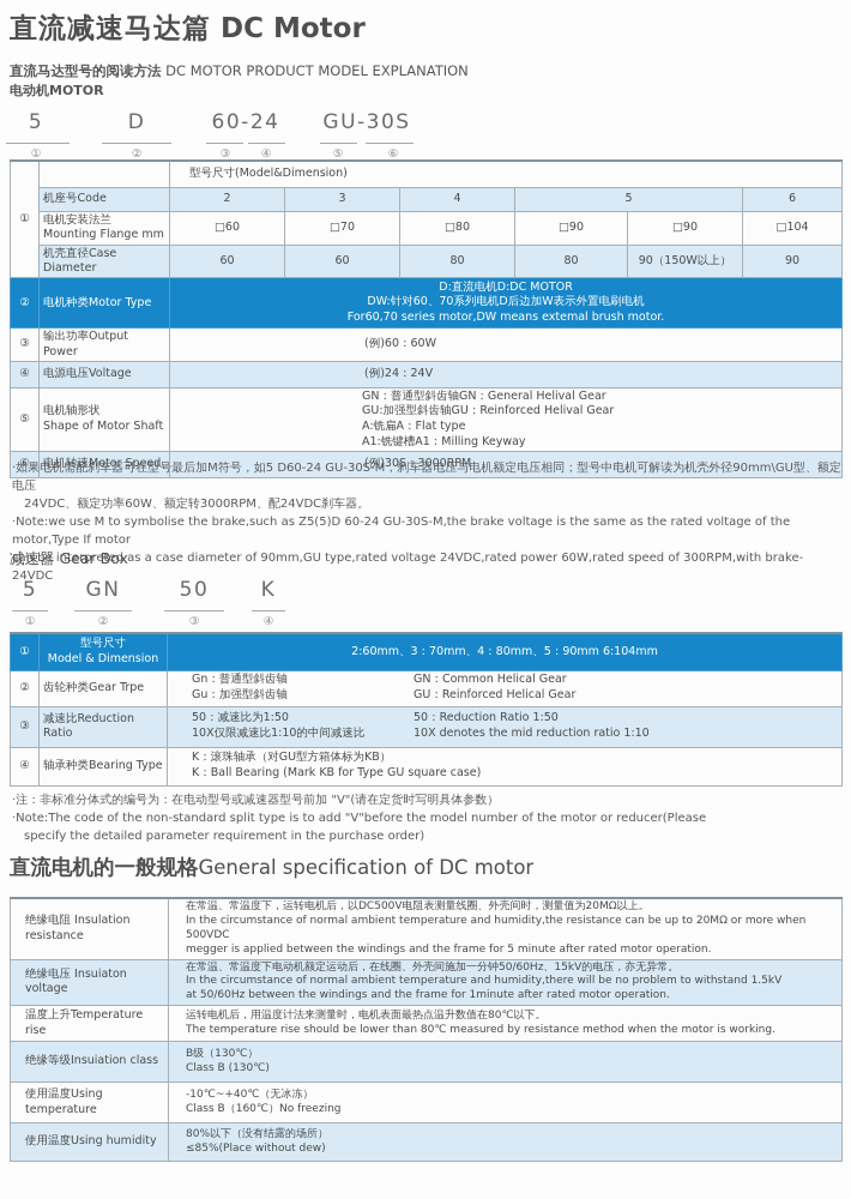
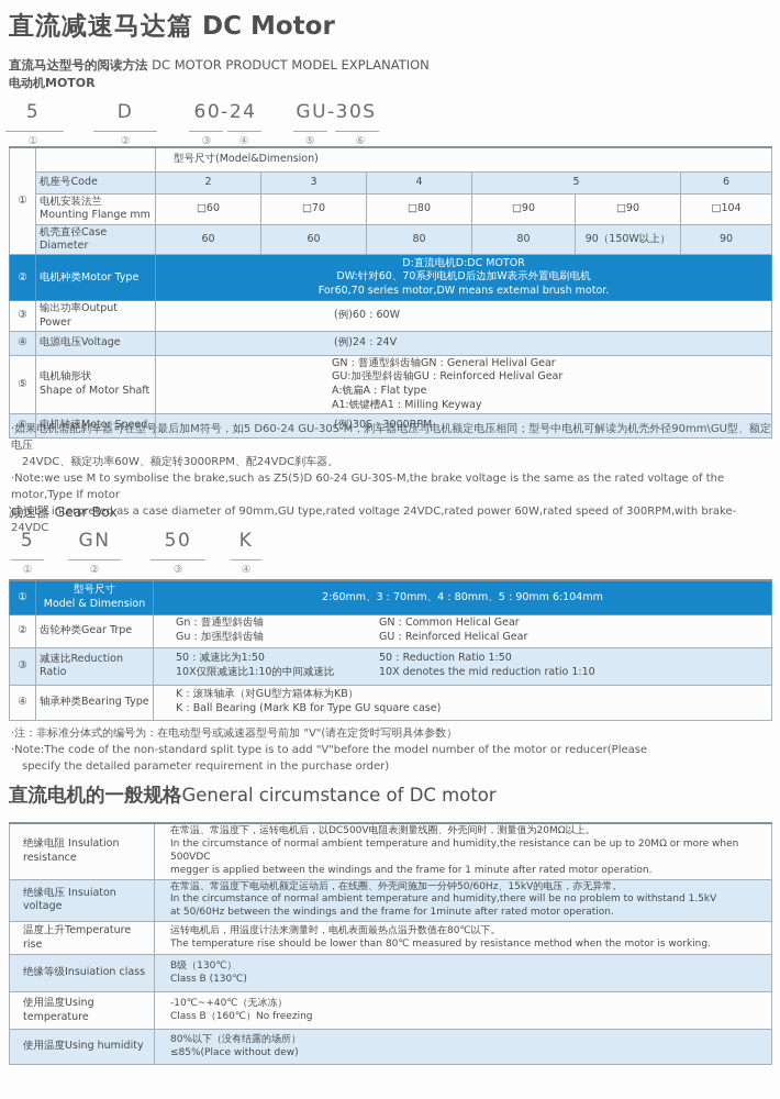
  直流减速马达篇 DC Motor
  直流马达型号的阅读方法 DC MOTOR PRODUCT MODEL EXPLANATION
  电动机MOTOR
  5
  D
  60-24
  GU-30S
  ①
  ②
  ③
  ④
  ⑤
  ⑥
  ①		型号尺寸(Model&Dimension)
  机座号Code	2	3	4	5	6
  电机安装法兰 Mounting Flange mm	□60	□70	□80	□90	□90	□104
  机壳直径Case Diameter	60	60	80	80	90（150W以上）	90
  ②	电机种类Motor Type	D:直流电机D:DC MOTOR DW:针对60、70系列电机D后边加W表示外置电刷电机 For60,70 series motor,DW means extemal brush motor.
  ③	输出功率Output Power	(例)60：60W
  ④	电源电压Voltage	(例)24：24V
  ⑤	电机轴形状 Shape of Motor Shaft	GN：普通型斜齿轴GN：General Helival Gear GU:加强型斜齿轴GU：Reinforced Helival Gear A:铣扁A：Flat type A1:铣键槽A1：Milling Keyway
  ⑥	电机转速Motor Speed	(例)30S：3000RPM
  ·如果电机需配刹车器可在型号最后加M符号，如5 D60-24 GU-30S-M，刹车器电压与电机额定电压相同；型号中电机可解读为机壳外径90mm\GU型、额定电压
  24VDC、额定功率60W、额定转3000RPM、配24VDC刹车器。
  ·Note:we use M to symbolise the brake,such as Z5(5)D 60-24 GU-30S-M,the brake voltage is the same as the rated voltage of the motor,Type If motor
  can be interpreted as a case diameter of 90mm,GU type,rated voltage 24VDC,rated power 60W,rated speed of 300RPM,with brake-24VDC
  减速器 Gear Box
  5
  GN
  50
  K
  ①
  ②
  ③
  ④
  ①	型号尺寸 Model & Dimension	2:60mm、3：70mm、4：80mm、5：90mm 6:104mm
  ②	齿轮种类Gear Trpe	Gn：普通型斜齿轴 GN：Common Helical Gear Gu：加强型斜齿轴 GU：Reinforced Helical Gear
  ③	减速比Reduction Ratio	50：减速比为1:50 50：Reduction Ratio 1:50 10X仅限减速比1:10的中间减速比 10X denotes the mid reduction ratio 1:10
  ④	轴承种类Bearing Type	K：滚珠轴承（对GU型方箱体标为KB） K：Ball Bearing (Mark KB for Type GU square case)
  ·注：非标准分体式的编号为：在电动型号或减速器型号前加 "V"(请在定货时写明具体参数）
  ·Note:The code of the non-standard split type is to add "V"before the model number of the motor or reducer(Please
  specify the detailed parameter requirement in the purchase order)
- 直流电机的一般规格General specification of DC motor
+ 直流电机的一般规格General circumstance of DC motor
- 绝缘电阻 Insulation resistance	在常温、常温度下，运转电机后，以DC500V电阻表测量线圈、外壳间时，测量值为20MΩ以上。 In the circumstance of normal ambient temperature and humidity,the resistance can be up to 20MΩ or more when 500VDC megger is applied between the windings and the frame for 5 minute after rated motor operation.
+ 绝缘电阻 Insulation resistance	在常温、常温度下，运转电机后，以DC500V电阻表测量线圈、外壳间时，测量值为20MΩ以上。 In the circumstance of normal ambient temperature and humidity,the resistance can be up to 20MΩ or more when 500VDC megger is applied between the windings and the frame for 1 minute after rated motor operation.
  绝缘电压 Insuiaton voltage	在常温、常温度下电动机额定运动后，在线圈、外壳间施加一分钟50/60Hz、15kV的电压，亦无异常。 In the circumstance of normal ambient temperature and humidity,there will be no problem to withstand 1.5kV at 50/60Hz between the windings and the frame for 1minute after rated motor operation.
  温度上升Temperature rise	运转电机后，用温度计法来测量时，电机表面最热点温升数值在80℃以下。 The temperature rise should be lower than 80℃ measured by resistance method when the motor is working.
  绝缘等级Insuiation class	B级（130℃） Class B (130℃)
  使用温度Using temperature	-10℃~+40℃（无冰冻） Class B（160℃）No freezing
  使用温度Using humidity	80%以下（没有结露的场所） ≤85%(Place without dew)
